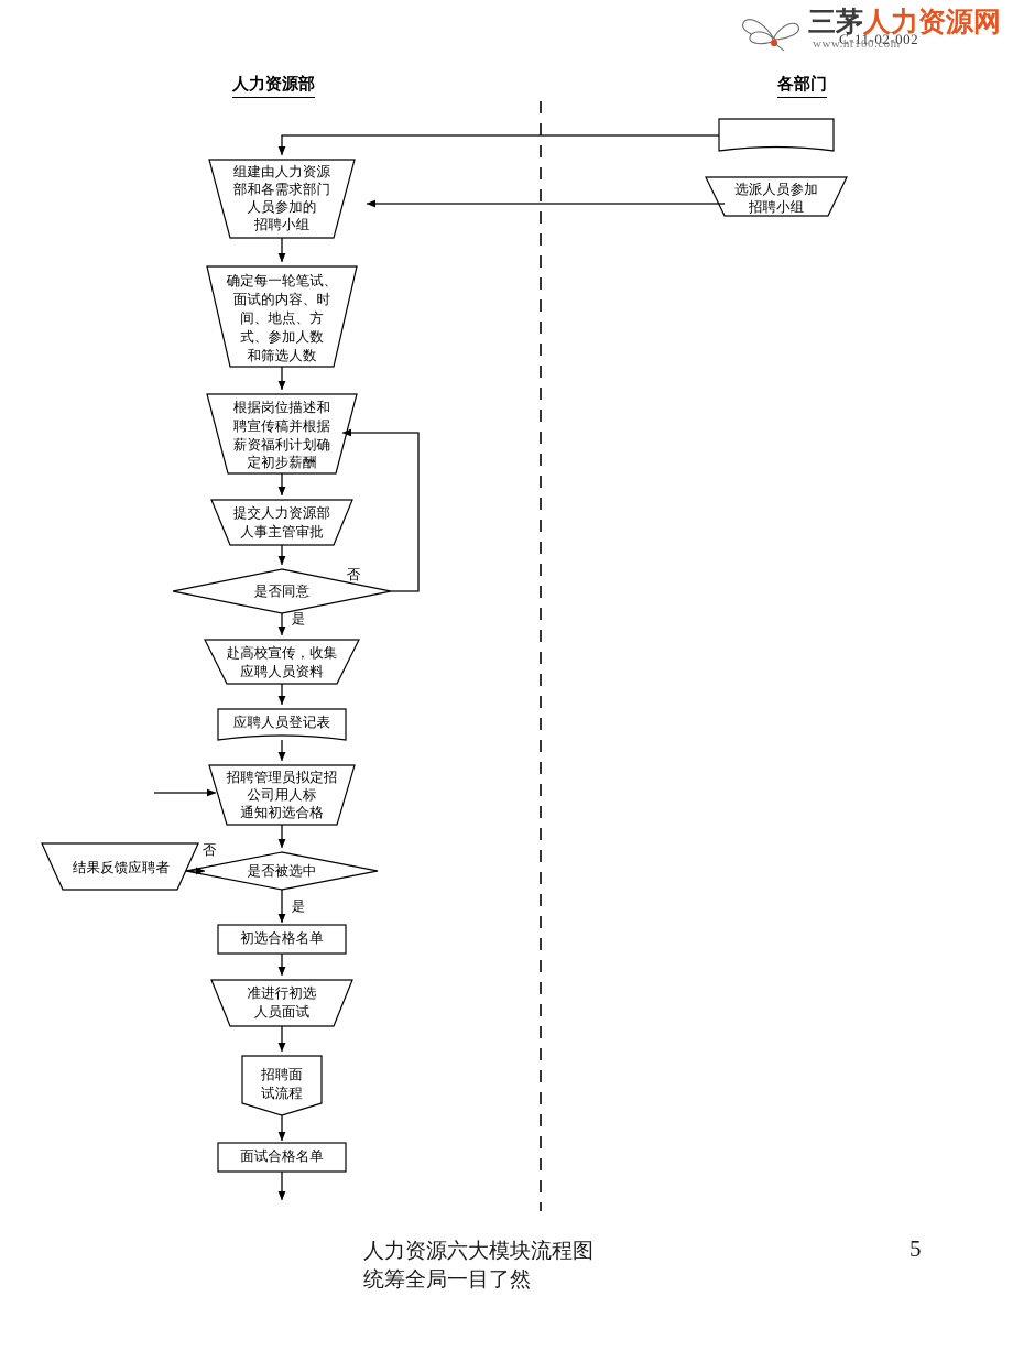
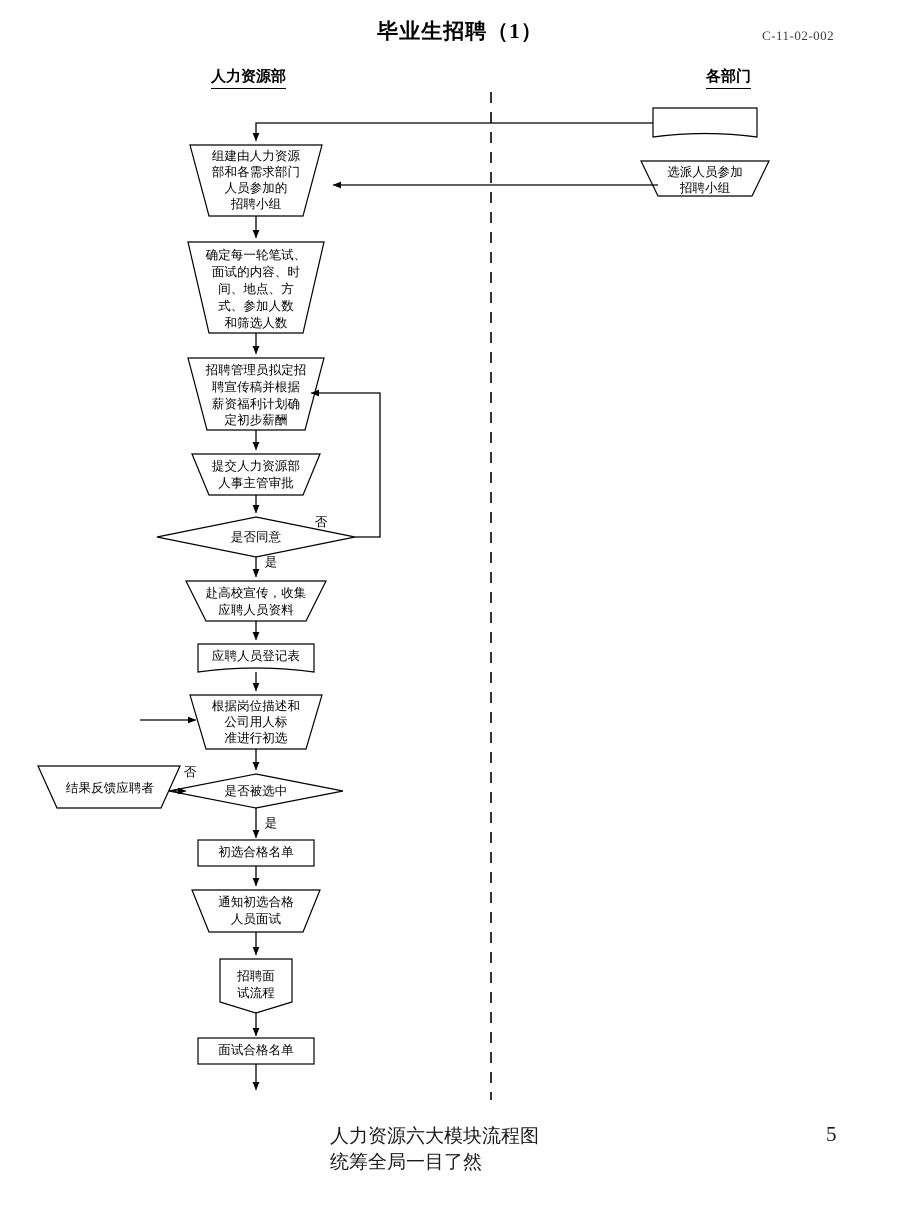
+ 毕业生招聘（1）
  C-11-02-002
- 三茅人力资源网
- www.hr100.com
  人力资源部
  各部门
  选派人员参加
  招聘小组
  组建由人力资源
  部和各需求部门
  人员参加的
  招聘小组
  确定每一轮笔试、
  面试的内容、时
  间、地点、方
  式、参加人数
  和筛选人数
- 根据岗位描述和
+ 招聘管理员拟定招
  聘宣传稿并根据
  薪资福利计划确
  定初步薪酬
  提交人力资源部
  人事主管审批
  是否同意
  否
  是
  赴高校宣传，收集
  应聘人员资料
  应聘人员登记表
- 招聘管理员拟定招
+ 根据岗位描述和
  公司用人标
- 通知初选合格
+ 准进行初选
  是否被选中
  否
  结果反馈应聘者
  是
  初选合格名单
- 准进行初选
+ 通知初选合格
  人员面试
  招聘面
  试流程
  面试合格名单
  人力资源六大模块流程图
  统筹全局一目了然
  5
